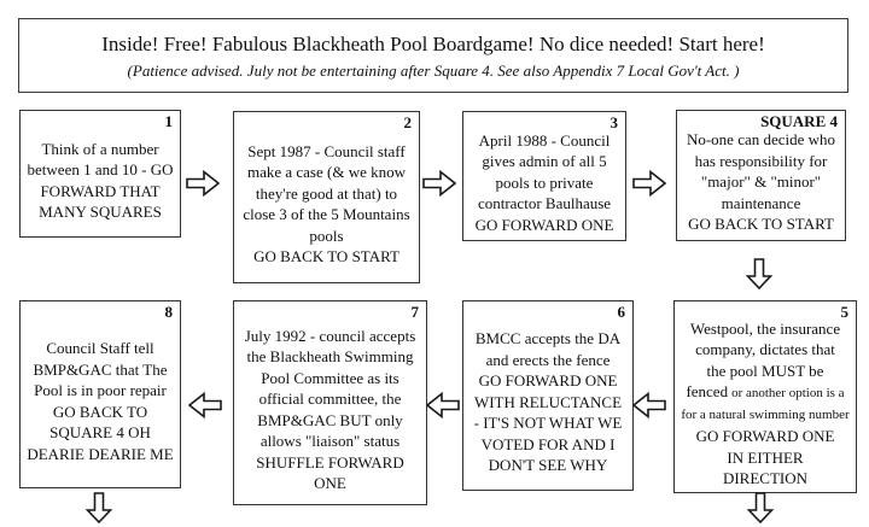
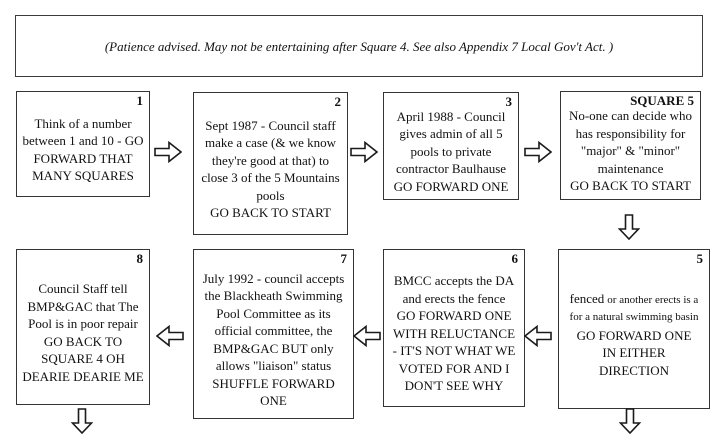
- Inside! Free! Fabulous Blackheath Pool Boardgame! No dice needed! Start here!
- (Patience advised. July not be entertaining after Square 4. See also Appendix 7 Local Gov't Act. )
+ (Patience advised. May not be entertaining after Square 4. See also Appendix 7 Local Gov't Act. )
  1
  Think of a number
  between 1 and 10 - GO
  FORWARD THAT
  MANY SQUARES
  2
  Sept 1987 - Council staff
  make a case (& we know
  they're good at that) to
  close 3 of the 5 Mountains
  pools
  GO BACK TO START
  3
  April 1988 - Council
  gives admin of all 5
  pools to private
  contractor Baulhause
  GO FORWARD ONE
- SQUARE 4
+ SQUARE 5
  No-one can decide who
  has responsibility for
  "major" & "minor"
  maintenance
  GO BACK TO START
  8
  Council Staff tell
  BMP&GAC that The
  Pool is in poor repair
  GO BACK TO
  SQUARE 4 OH
  DEARIE DEARIE ME
  7
  July 1992 - council accepts
  the Blackheath Swimming
  Pool Committee as its
  official committee, the
  BMP&GAC BUT only
  allows "liaison" status
  SHUFFLE FORWARD
  ONE
  6
  BMCC accepts the DA
  and erects the fence
  GO FORWARD ONE
  WITH RELUCTANCE
  - IT'S NOT WHAT WE
  VOTED FOR AND I
  DON'T SEE WHY
  5
- Westpool, the insurance
- company, dictates that
- the pool MUST be
- fenced or another option is a
+ fenced or another erects is a
- for a natural swimming number
+ for a natural swimming basin
  GO FORWARD ONE
  IN EITHER
  DIRECTION
